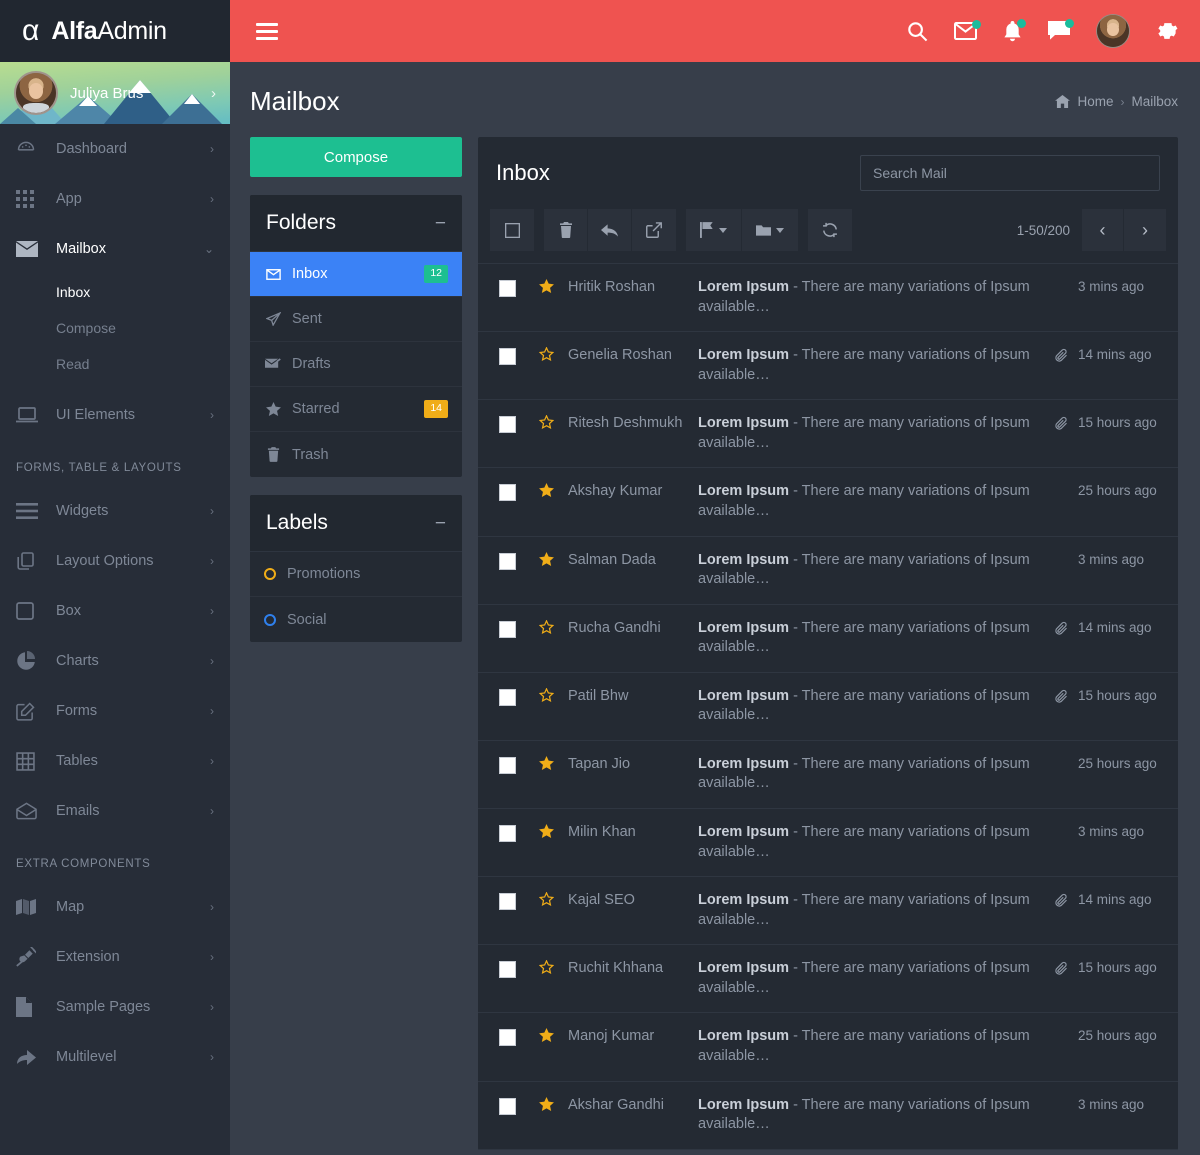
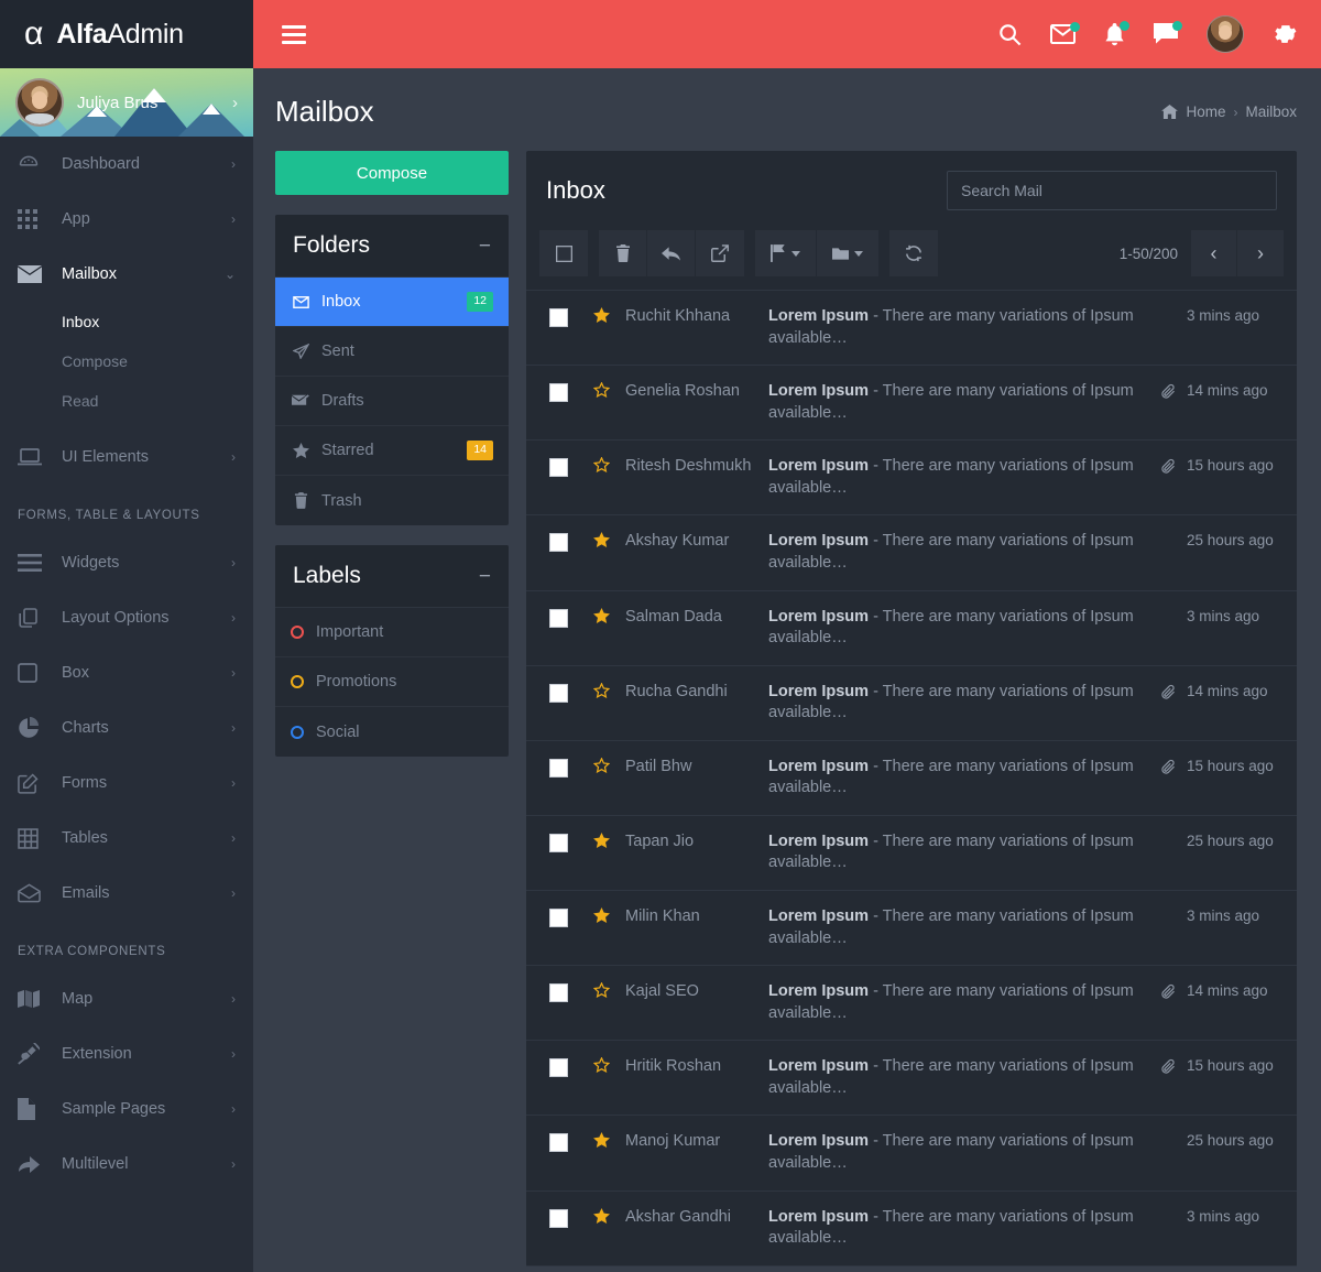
  α
  AlfaAdmin
  Juliya Brus
  ›
  Dashboard
  ›
  App
  ›
  Mailbox
  ⌄
  Inbox
  Compose
  Read
  UI Elements
  ›
  FORMS, TABLE & LAYOUTS
  Widgets
  ›
  Layout Options
  ›
  Box
  ›
  Charts
  ›
  Forms
  ›
  Tables
  ›
  Emails
  ›
  EXTRA COMPONENTS
  Map
  ›
  Extension
  ›
  Sample Pages
  ›
  Multilevel
  ›
  Mailbox
  Home
  ›
  Mailbox
  Compose
  Folders
  −
  Inbox
  12
  Sent
  Drafts
  Starred
  14
  Trash
  Labels
  −
+ Important
  Promotions
  Social
  Inbox
  Search Mail
  1-50/200
  ‹
  ›
- Hritik Roshan
+ Ruchit Khhana
  Lorem Ipsum - There are many variations of Ipsum available…
  3 mins ago
  Genelia Roshan
  Lorem Ipsum - There are many variations of Ipsum available…
  14 mins ago
  Ritesh Deshmukh
  Lorem Ipsum - There are many variations of Ipsum available…
  15 hours ago
  Akshay Kumar
  Lorem Ipsum - There are many variations of Ipsum available…
  25 hours ago
  Salman Dada
  Lorem Ipsum - There are many variations of Ipsum available…
  3 mins ago
  Rucha Gandhi
  Lorem Ipsum - There are many variations of Ipsum available…
  14 mins ago
  Patil Bhw
  Lorem Ipsum - There are many variations of Ipsum available…
  15 hours ago
  Tapan Jio
  Lorem Ipsum - There are many variations of Ipsum available…
  25 hours ago
  Milin Khan
  Lorem Ipsum - There are many variations of Ipsum available…
  3 mins ago
  Kajal SEO
  Lorem Ipsum - There are many variations of Ipsum available…
  14 mins ago
- Ruchit Khhana
+ Hritik Roshan
  Lorem Ipsum - There are many variations of Ipsum available…
  15 hours ago
  Manoj Kumar
  Lorem Ipsum - There are many variations of Ipsum available…
  25 hours ago
  Akshar Gandhi
  Lorem Ipsum - There are many variations of Ipsum available…
  3 mins ago
